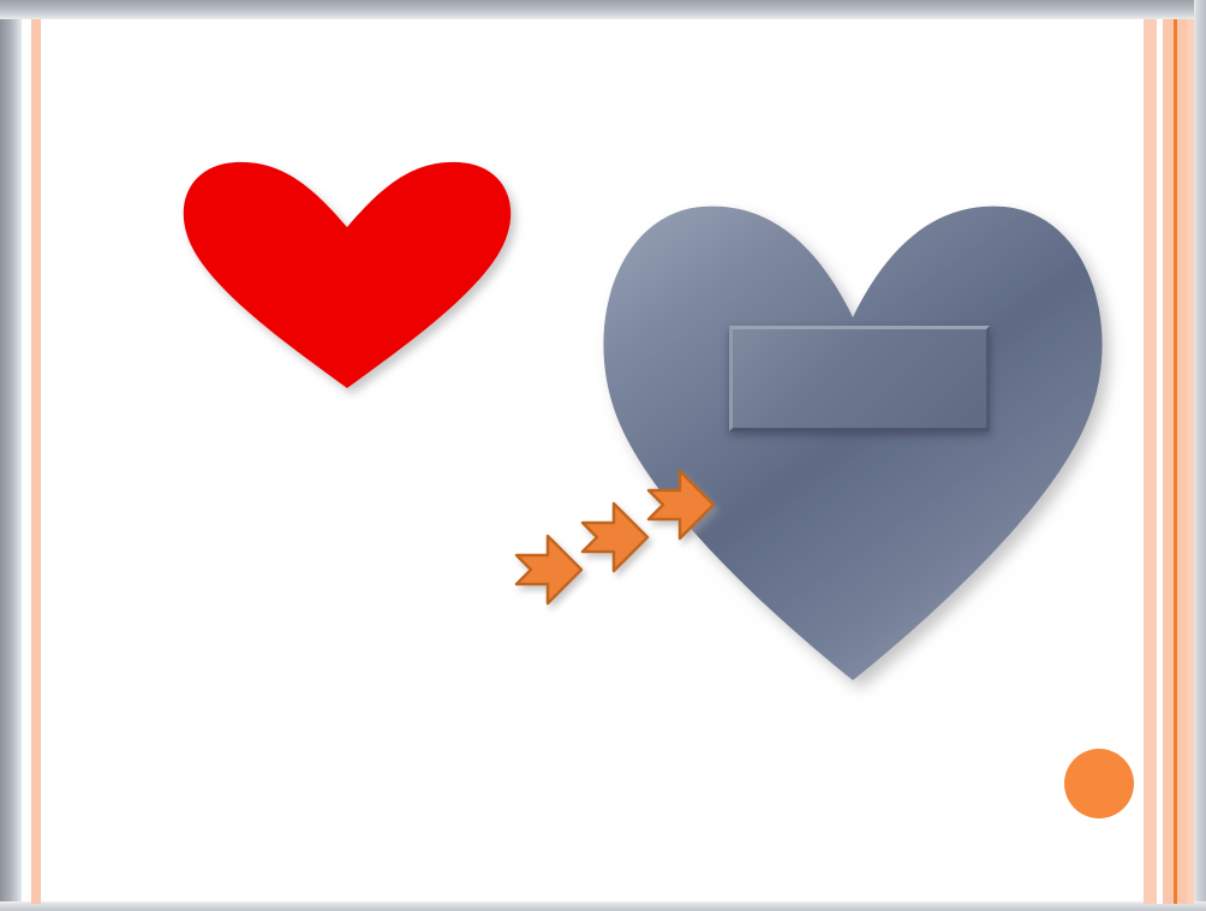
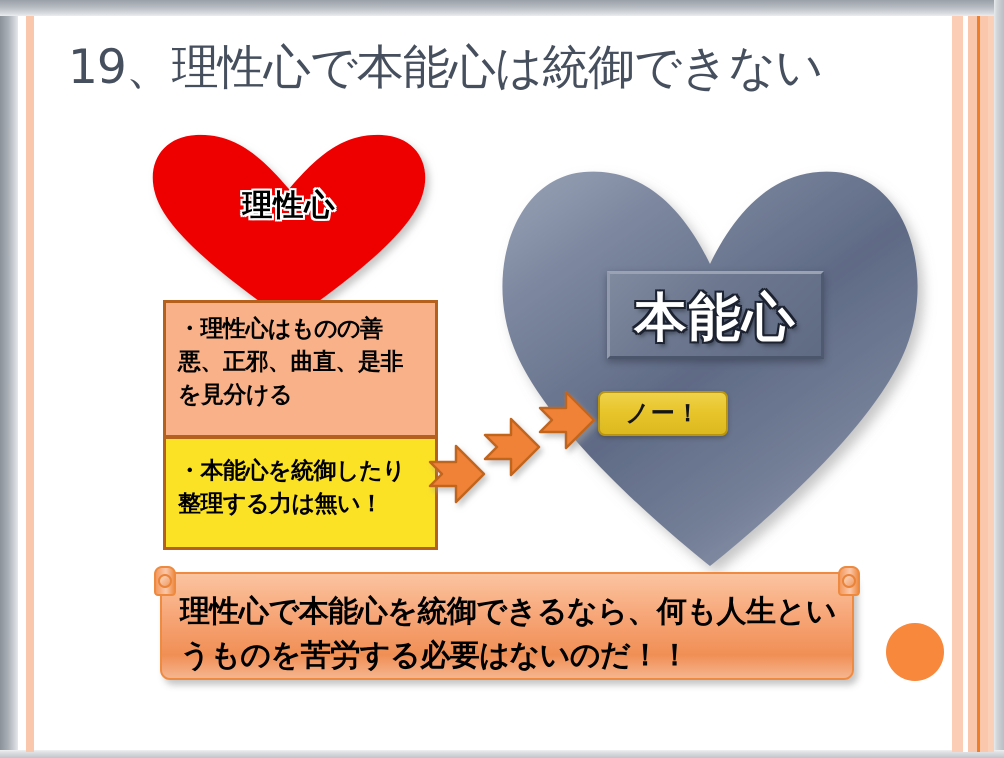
+ 19、理性心で本能心は統御できない
+ 理性心
+ 本能心
+ ノー！
+ ・理性心はものの善悪、正邪、曲直、是非を見分ける
+ ・本能心を統御したり整理する力は無い！
+ 理性心で本能心を統御できるなら、何も人生というものを苦労する必要はないのだ！！
